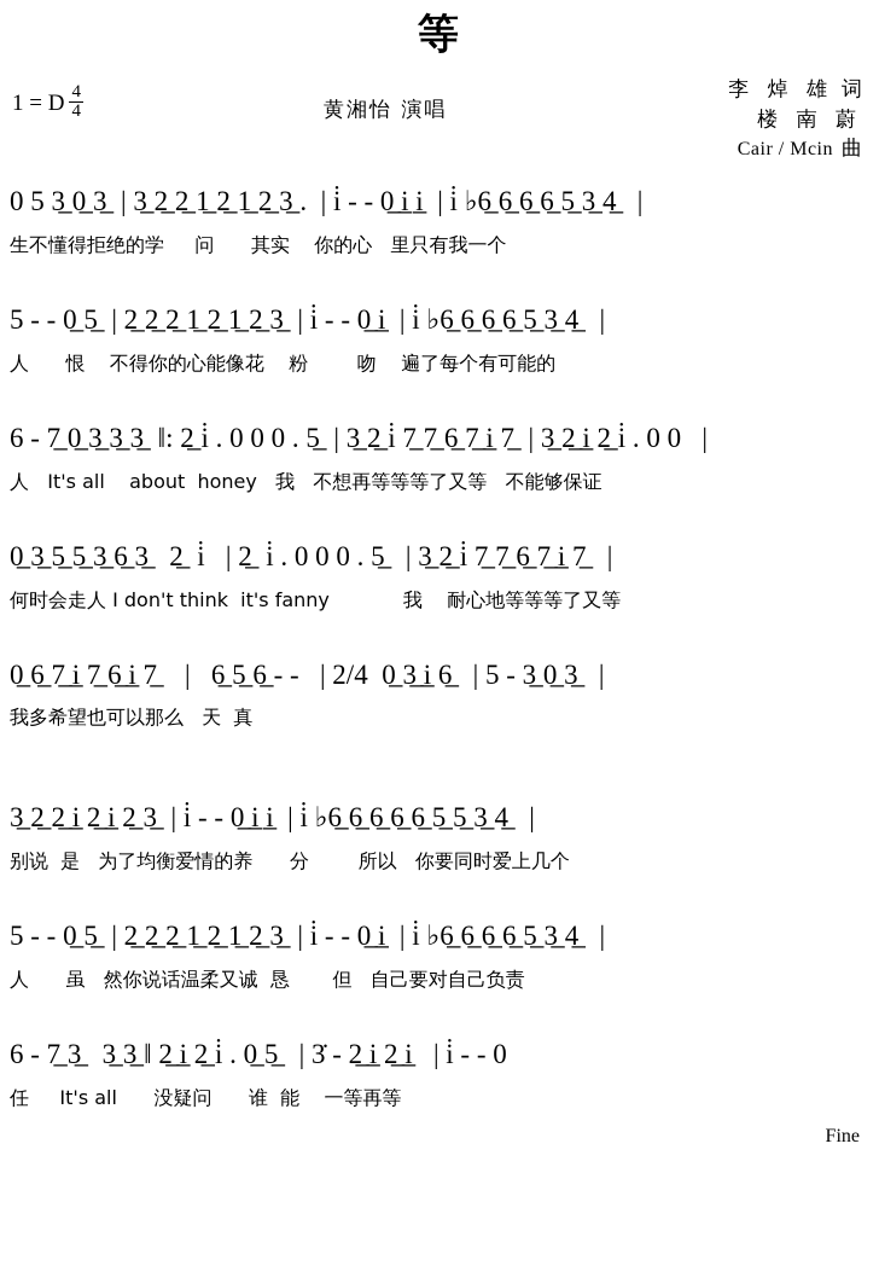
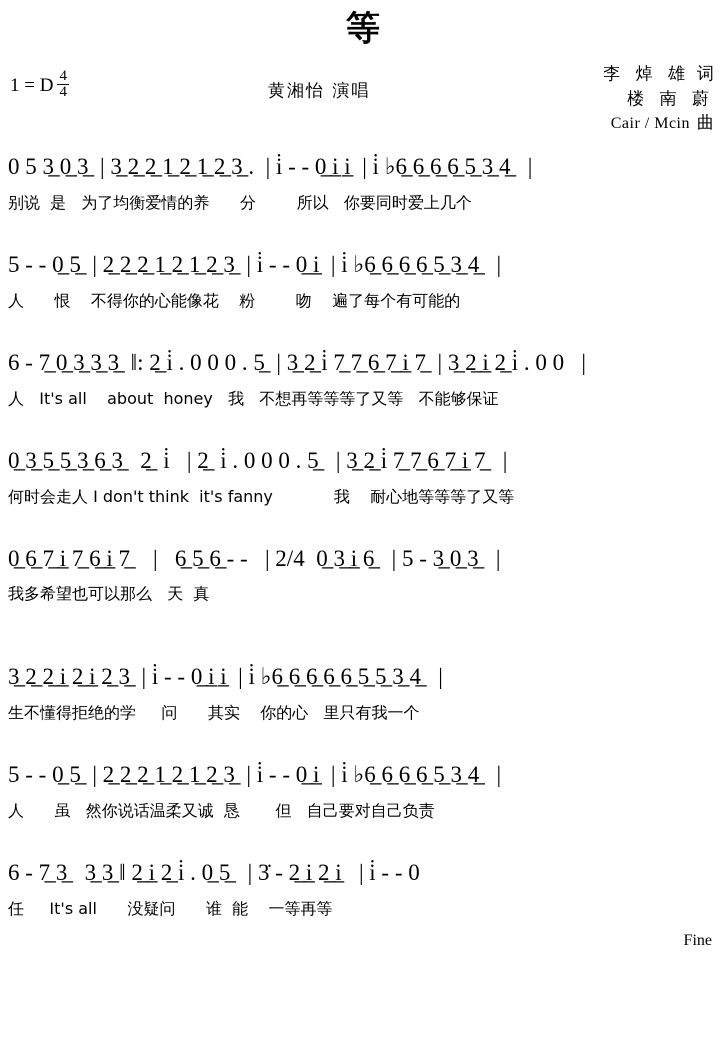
  等
  1 = D
  4
  4
  黄湘怡 演唱
  李 焯 雄 词
  楼 南 蔚
  Cair / Mcin 曲
  0 5 3̲ 0̲ 3̲ | 3̲ 2̲ 2̲ 1̲ 2̲ 1̲ 2̲ 3̲ . | i̇ - - 0̲ i̲ i̲ | i̇ ♭6̲ 6̲ 6̲ 6̲ 5̲ 3̲ 4̲ |
- 生不懂得拒绝的学 问 其实 你的心 里只有我一个
+ 别说 是 为了均衡爱情的养 分 所以 你要同时爱上几个
  5 - - 0̲ 5̲ | 2̲ 2̲ 2̲ 1̲ 2̲ 1̲ 2̲ 3̲ | i̇ - - 0̲ i̲ | i̇ ♭6̲ 6̲ 6̲ 6̲ 5̲ 3̲ 4̲ |
  人 恨 不得你的心能像花 粉 吻 遍了每个有可能的
  6 - 7̲ 0̲ 3̲ 3̲ 3̲ ‖: 2̲ i̇ . 0 0 0 . 5̲ | 3̲ 2̲ i̇ 7̲ 7̲ 6̲ 7̲ i̲ 7̲ | 3̲ 2̲ i̲ 2̲ i̇ . 0 0 |
  人 It's all about honey 我 不想再等等等了又等 不能够保证
  0̲ 3̲ 5̲ 5̲ 3̲ 6̲ 3̲ 2̲ i̇ | 2̲ i̇ . 0 0 0 . 5̲ | 3̲ 2̲ i̇ 7̲ 7̲ 6̲ 7̲ i̲ 7̲ |
  何时会走人 I don't think it's fanny 我 耐心地等等等了又等
  0̲ 6̲ 7̲ i̲ 7̲ 6̲ i̲ 7̲ | 6̲ 5̲ 6̲ - - | 2/4 0̲ 3̲ i̲ 6̲ | 5 - 3̲ 0̲ 3̲ |
  我多希望也可以那么 天 真
  3̲ 2̲ 2̲ i̲ 2̲ i̲ 2̲ 3̲ | i̇ - - 0̲ i̲ i̲ | i̇ ♭6̲ 6̲ 6̲ 6̲ 6̲ 5̲ 5̲ 3̲ 4̲ |
- 别说 是 为了均衡爱情的养 分 所以 你要同时爱上几个
+ 生不懂得拒绝的学 问 其实 你的心 里只有我一个
  5 - - 0̲ 5̲ | 2̲ 2̲ 2̲ 1̲ 2̲ 1̲ 2̲ 3̲ | i̇ - - 0̲ i̲ | i̇ ♭6̲ 6̲ 6̲ 6̲ 5̲ 3̲ 4̲ |
  人 虽 然你说话温柔又诚 恳 但 自己要对自己负责
  6 - 7̲ 3̲ 3̲ 3̲ ‖ 2̲ i̲ 2̲ i̇ . 0̲ 5̲ | 3̇ - 2̲ i̲ 2̲ i̲ | i̇ - - 0
  任 It's all 没疑问 谁 能 一等再等
  Fine
